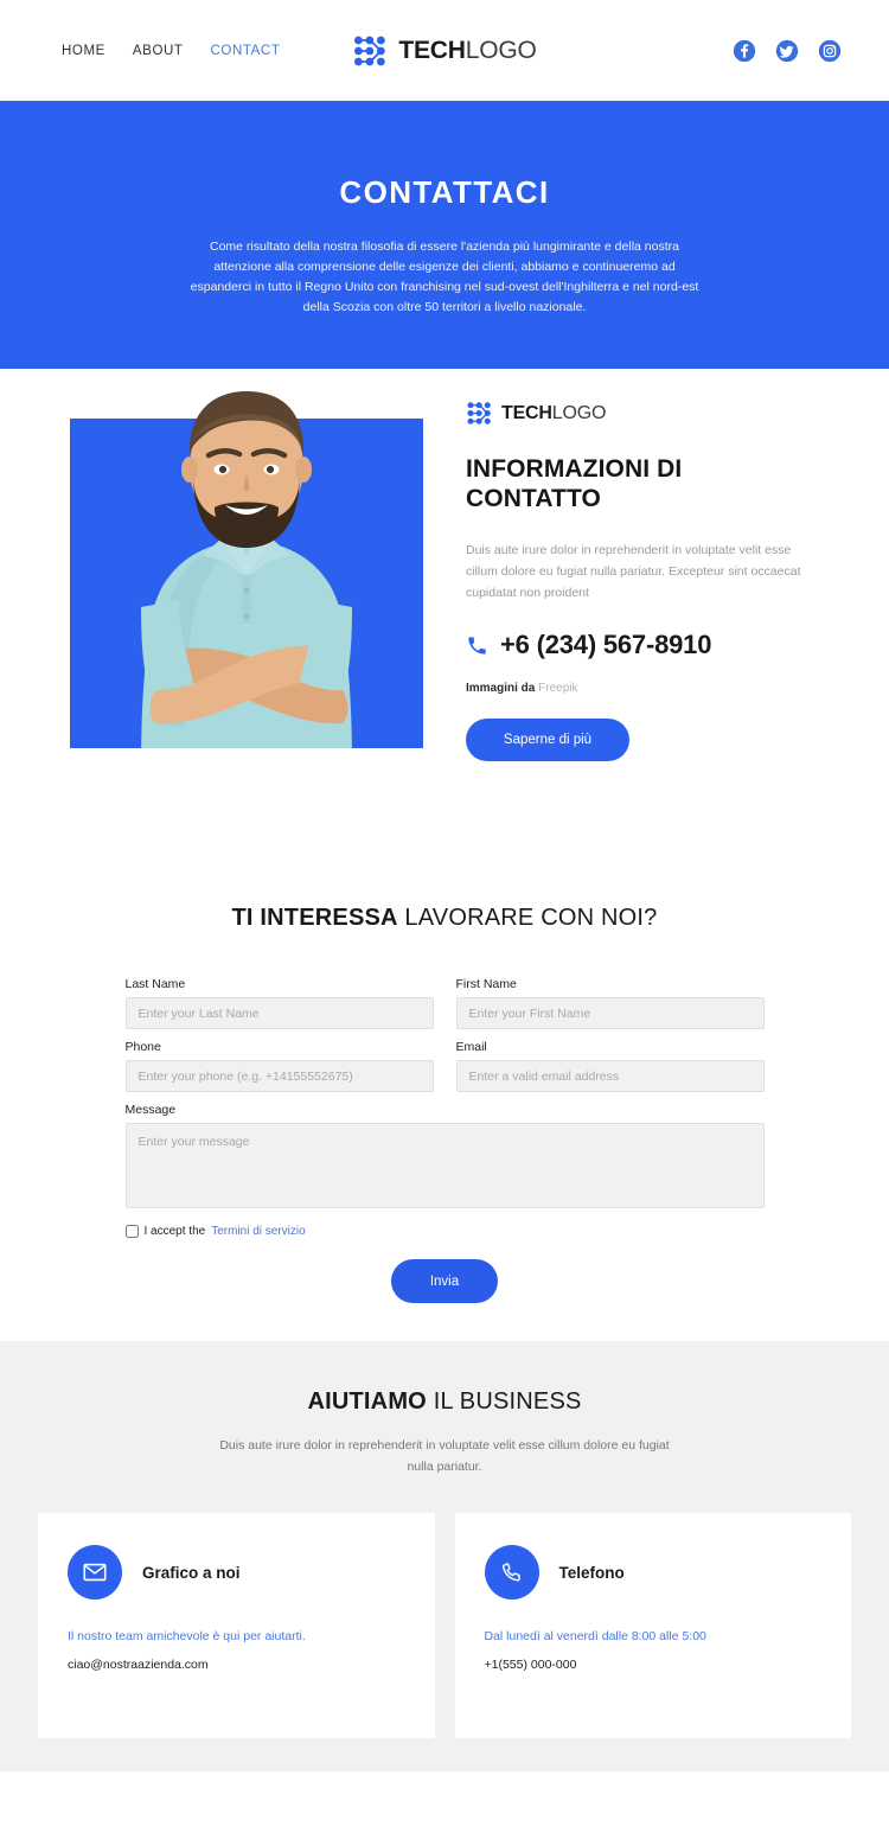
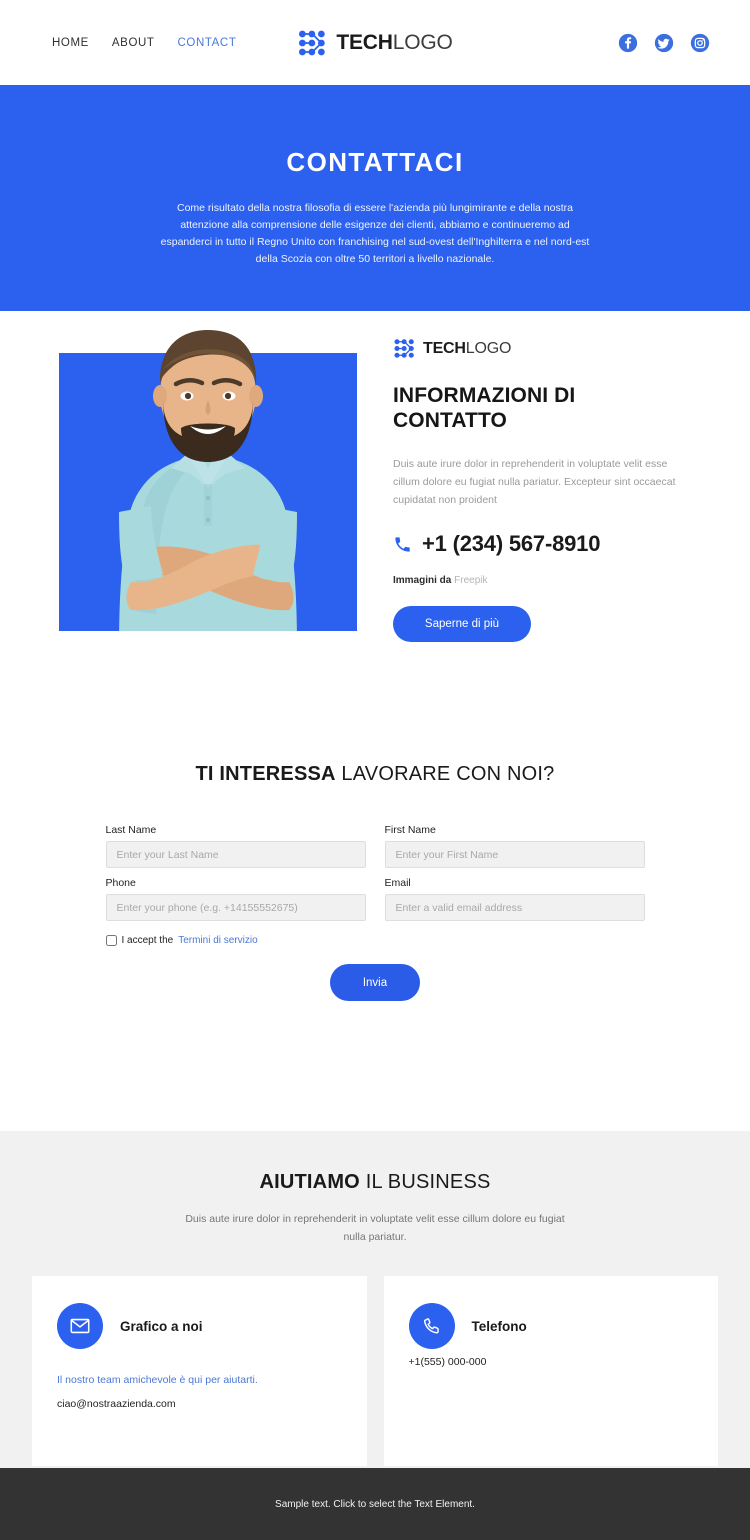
  HOME
  ABOUT
  CONTACT
  TECHLOGO
  CONTATTACI
  Come risultato della nostra filosofia di essere l'azienda più lungimirante e della nostra attenzione alla comprensione delle esigenze dei clienti, abbiamo e continueremo ad espanderci in tutto il Regno Unito con franchising nel sud-ovest dell'Inghilterra e nel nord-est della Scozia con oltre 50 territori a livello nazionale.
  TECHLOGO
  INFORMAZIONI DI CONTATTO
  Duis aute irure dolor in reprehenderit in voluptate velit esse cillum dolore eu fugiat nulla pariatur. Excepteur sint occaecat cupidatat non proident
- +6 (234) 567-8910
+ +1 (234) 567-8910
  Immagini da Freepik
  Saperne di più
  TI INTERESSA LAVORARE CON NOI?
  Last Name
  Enter your Last Name
  First Name
  Enter your First Name
  Phone
  Enter your phone (e.g. +14155552675)
  Email
  Enter a valid email address
- Message
- Enter your message
  I accept the
  Termini di servizio
  Invia
  AIUTIAMO IL BUSINESS
  Duis aute irure dolor in reprehenderit in voluptate velit esse cillum dolore eu fugiat nulla pariatur.
  Grafico a noi
  Il nostro team amichevole è qui per aiutarti.
  ciao@nostraazienda.com
  Telefono
- Dal lunedì al venerdì dalle 8:00 alle 5:00
  +1(555) 000-000
+ Sample text. Click to select the Text Element.
